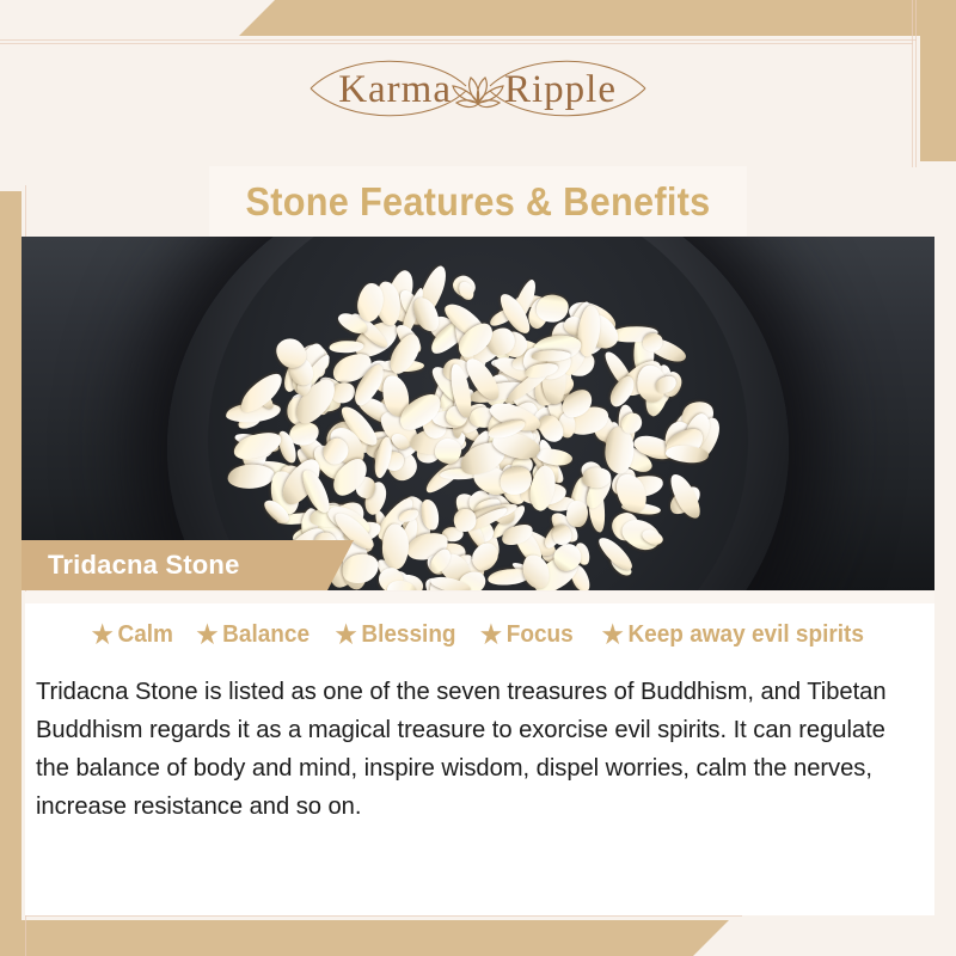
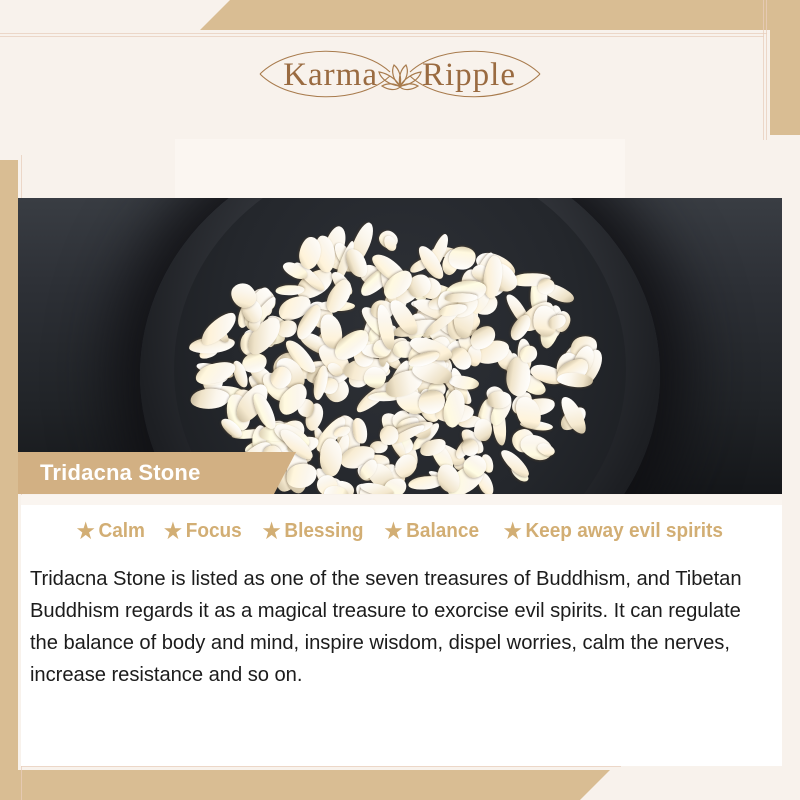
  Karma
  Ripple
- Stone Features & Benefits
  Tridacna Stone
  ★
  Calm
  ★
- Balance
+ Focus
  ★
  Blessing
  ★
- Focus
+ Balance
  ★
  Keep away evil spirits
  Tridacna Stone is listed as one of the seven treasures of Buddhism, and Tibetan Buddhism regards it as a magical treasure to exorcise evil spirits. It can regulate the balance of body and mind, inspire wisdom, dispel worries, calm the nerves, increase resistance and so on.
